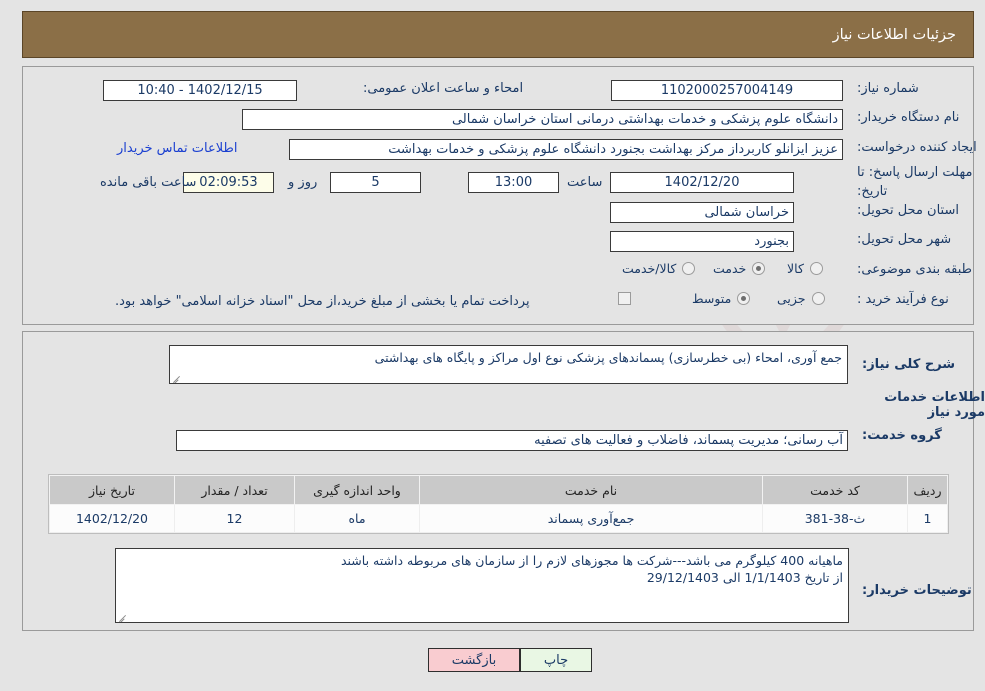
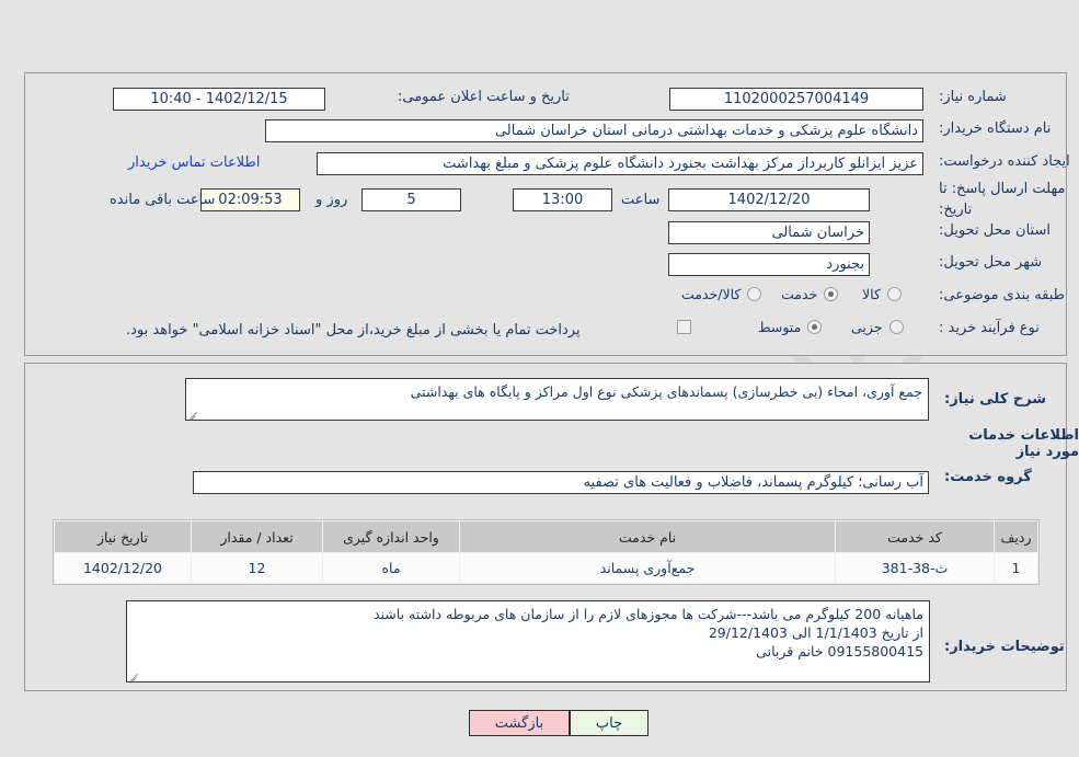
- جزئیات اطلاعات نیاز
  شماره نیاز:
  1102000257004149
- امحاء و ساعت اعلان عمومی:
+ تاریخ و ساعت اعلان عمومی:
  1402/12/15 - 10:40
  نام دستگاه خریدار:
  دانشگاه علوم پزشکی و خدمات بهداشتی درمانی استان خراسان شمالی
  ایجاد کننده درخواست:
- عزیز ایزانلو کاربرداز مرکز بهداشت بجنورد دانشگاه علوم پزشکی و خدمات بهداشت
+ عزیز ایزانلو کاربرداز مرکز بهداشت بجنورد دانشگاه علوم پزشکی و مبلغ بهداشت
  اطلاعات تماس خریدار
  مهلت ارسال پاسخ: تا
  تاریخ:
  1402/12/20
  ساعت
  13:00
  5
  روز و
  02:09:53
  ساعت باقی مانده
  استان محل تحویل:
  خراسان شمالی
  شهر محل تحویل:
  بجنورد
  طبقه بندی موضوعی:
  کالا
  خدمت
  کالا/خدمت
  نوع فرآیند خرید :
  جزیی
  متوسط
  پرداخت تمام یا بخشی از مبلغ خرید،از محل "اسناد خزانه اسلامی" خواهد بود.
  شرح کلی نیاز:
  جمع آوری، امحاء (بی خطرسازی) پسماندهای پزشکی نوع اول مراکز و پایگاه های بهداشتی
  اطلاعات خدمات مورد نیاز
  گروه خدمت:
- آب رسانی؛ مدیریت پسماند، فاضلاب و فعالیت های تصفیه
+ آب رسانی؛ کیلوگرم پسماند، فاضلاب و فعالیت های تصفیه
  ردیف	کد خدمت	نام خدمت	واحد اندازه گیری	تعداد / مقدار	تاریخ نیاز
  1	ث-38-381	جمع‌آوری پسماند	ماه	12	1402/12/20
  توضیحات خریدار:
- ماهیانه 400 کیلوگرم می باشد---شرکت ها مجوزهای لازم را از سازمان های مربوطه داشته باشند
+ ماهیانه 200 کیلوگرم می باشد---شرکت ها مجوزهای لازم را از سازمان های مربوطه داشته باشند
  از تاریخ 1/1/1403 الی 29/12/1403
+ 09155800415 خانم قربانی
  بازگشت
  چاپ
